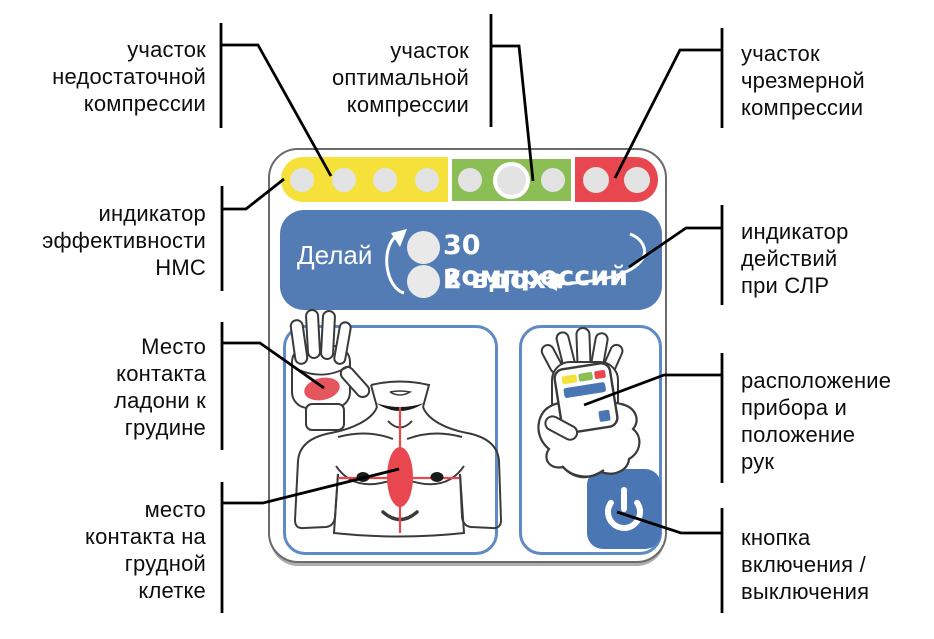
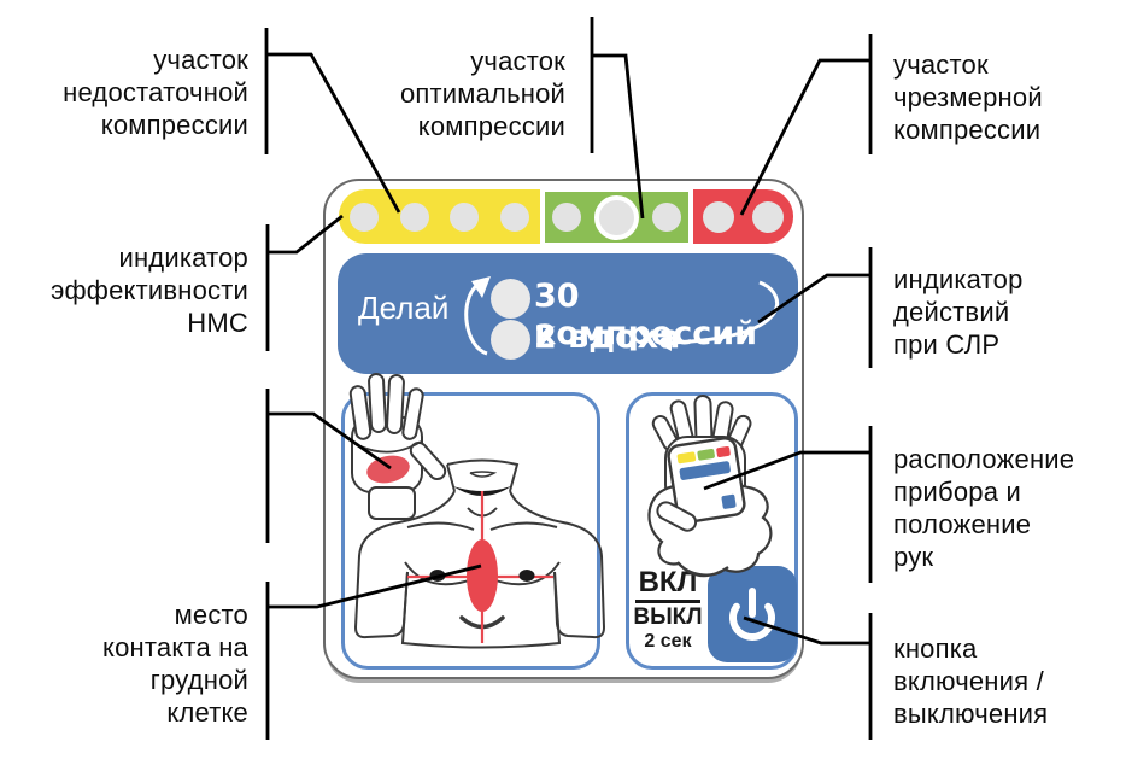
  участок
  недостаточной
  компрессии
  участок
  оптимальной
  компрессии
  участок
  чрезмерной
  компрессии
  индикатор
  эффективности
  НМС
- Место
- контакта
- ладони к
- грудине
  место
  контакта на
  грудной
  клетке
  индикатор
  действий
  при СЛР
  расположение
  прибора и
  положение
  рук
  кнопка
  включения /
  выключения
  Делай
  30 компресси
  2 вдох
+ ВКЛ
+ ВЫКЛ
+ 2 сек
